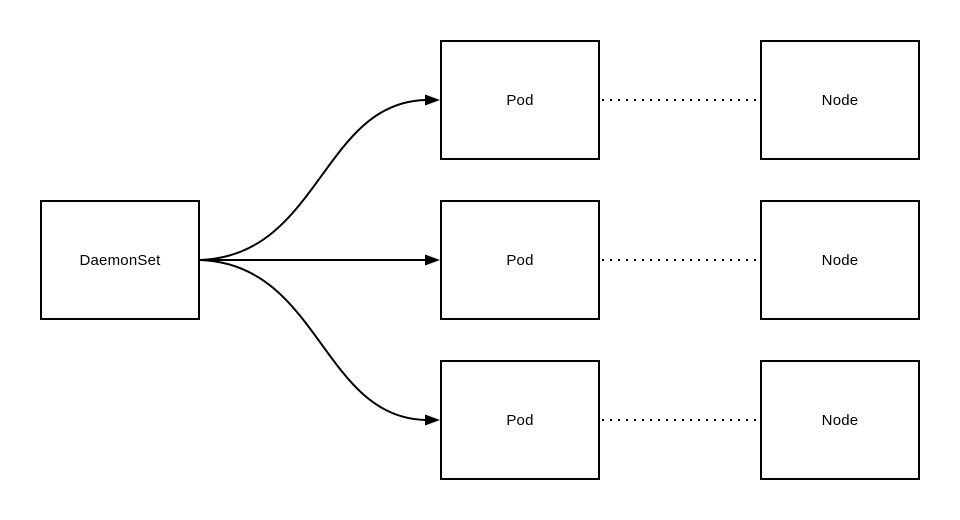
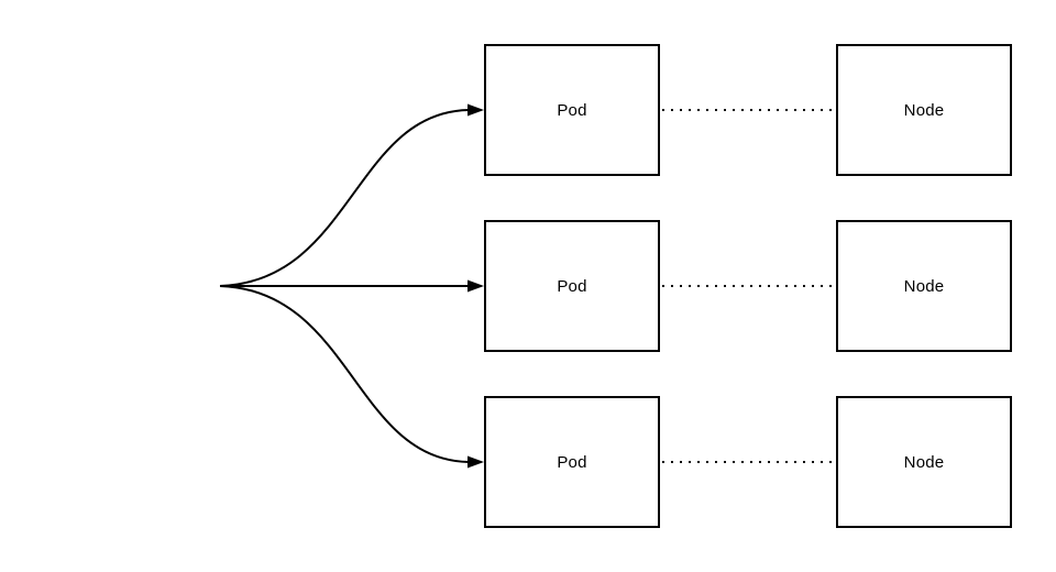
- DaemonSet
  Pod
  Pod
  Pod
  Node
  Node
  Node
